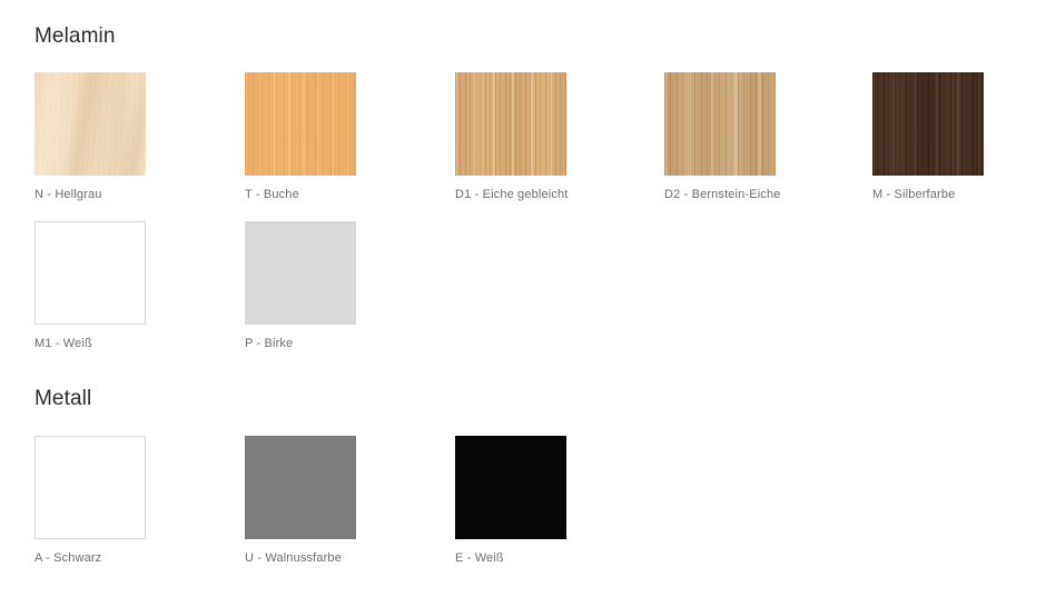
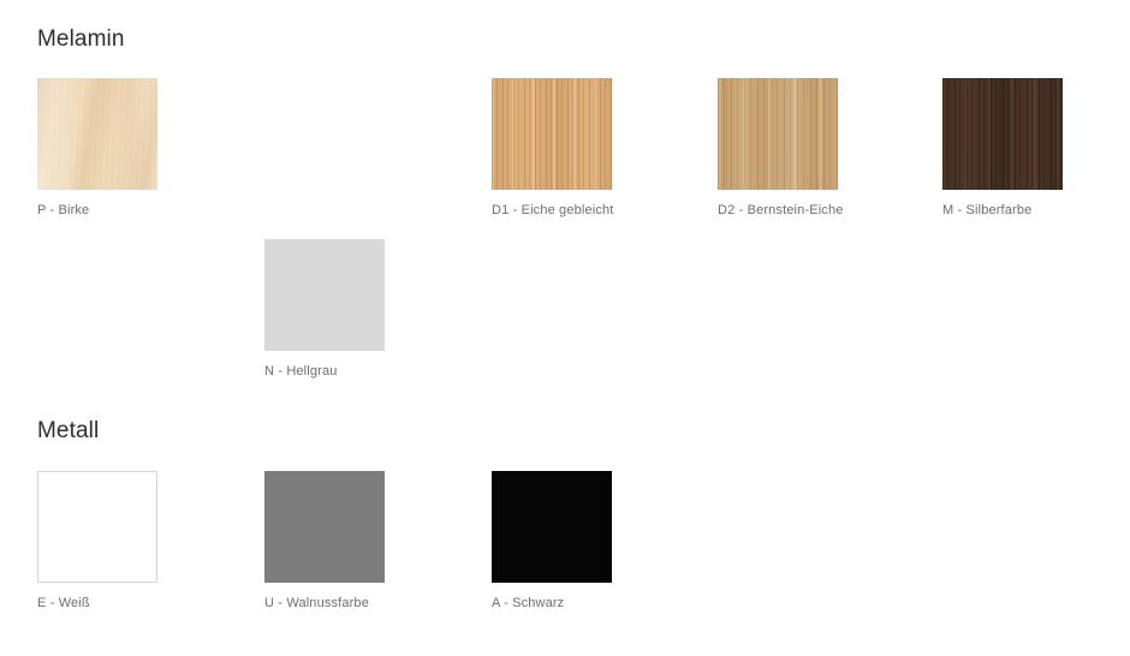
  Melamin
- N - Hellgrau
+ P - Birke
- T - Buche
  D1 - Eiche gebleicht
  D2 - Bernstein-Eiche
  M - Silberfarbe
- M1 - Weiß
- P - Birke
+ N - Hellgrau
  Metall
- A - Schwarz
+ E - Weiß
  U - Walnussfarbe
- E - Weiß
+ A - Schwarz
